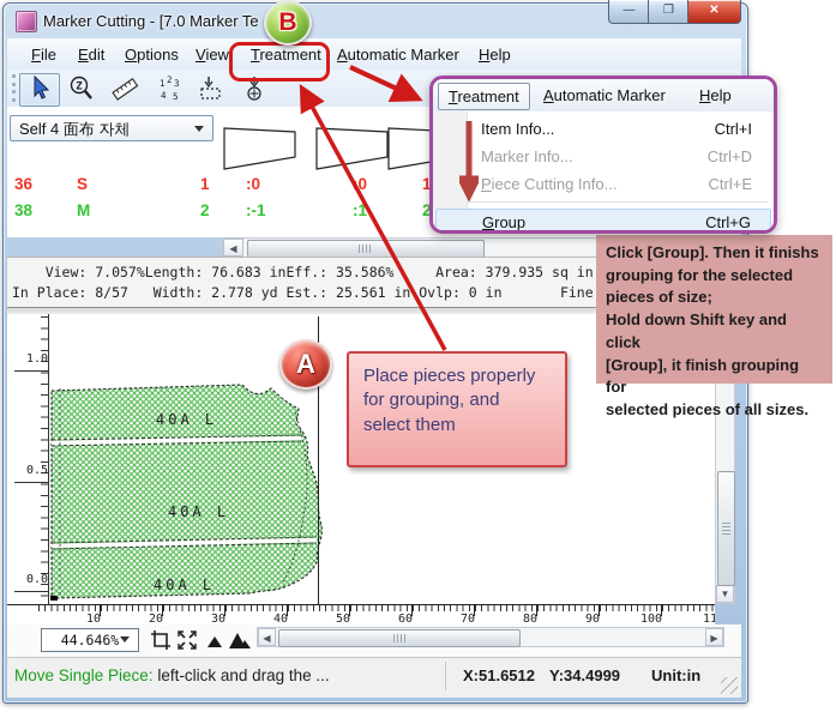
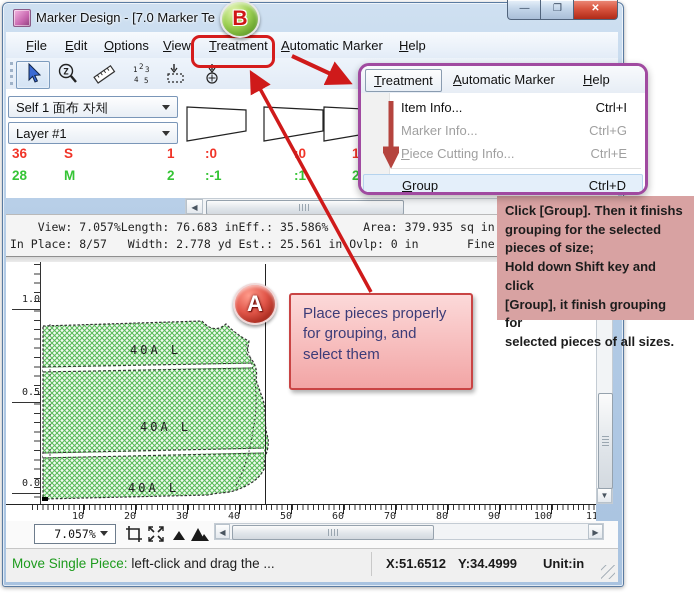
- Marker Cutting - [7.0 Marker Te
+ Marker Design - [7.0 Marker Te
  —
  ❐
  ✕
  File
  Edit
  Options
  View
  Treatment
  Automatic Marker
  Help
  Z
  1
  2
  3
  4
  5
- Self 4 面布 자체
+ Self 1 面布 자체
+ Layer #1
  36
  S
  1
  :0
- 38
+ 28
  M
  2
  :-1
  :1
  ◀
  View: 7.057%Length: 76.683 inEff.: 35.586% Area: 379.935 sq in
  In Place: 8/57 Width: 2.778 yd Est.: 25.561 in Ovlp: 0 in Fine
  1.0
  0.5
  0.0
  40A L
  40A L
  40A L
  ▼
  10
  20
  30
  40
  50
  60
  70
  80
  90
  100
- 44.646%
+ 7.057%
  ◀
  ▶
  Move Single Piece: left-click and drag the ...
  X:51.6512
  Y:34.4999
  Unit:in
  B
  A
  Place pieces properly
  for grouping, and
  select them
  Click [Group]. Then it finishs
  grouping for the selected
  pieces of size;
  Hold down Shift key and click
  [Group], it finish grouping for
  selected pieces of all sizes.
  Treatment
  Automatic Marker
  Help
  Item Info...
  Ctrl+I
  Marker Info...
- Ctrl+D
+ Ctrl+G
  Piece Cutting Info...
  Ctrl+E
  Group
- Ctrl+G
+ Ctrl+D
